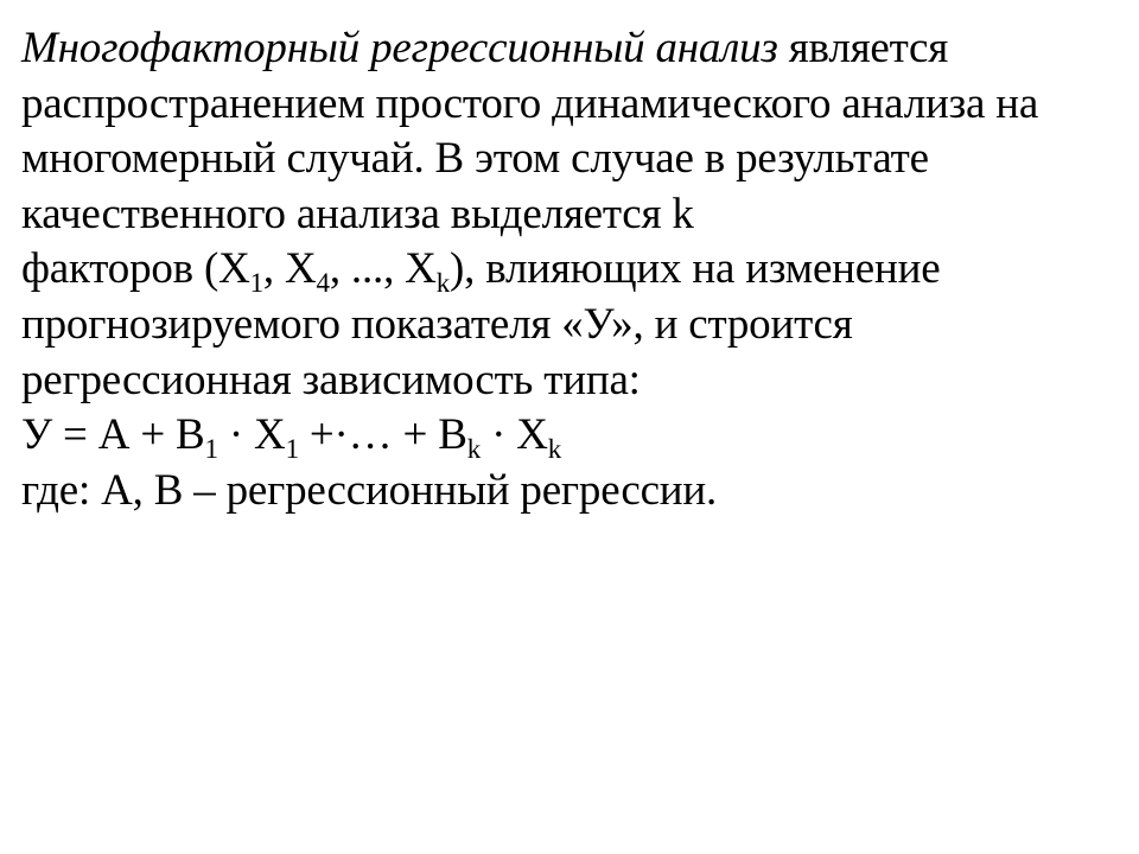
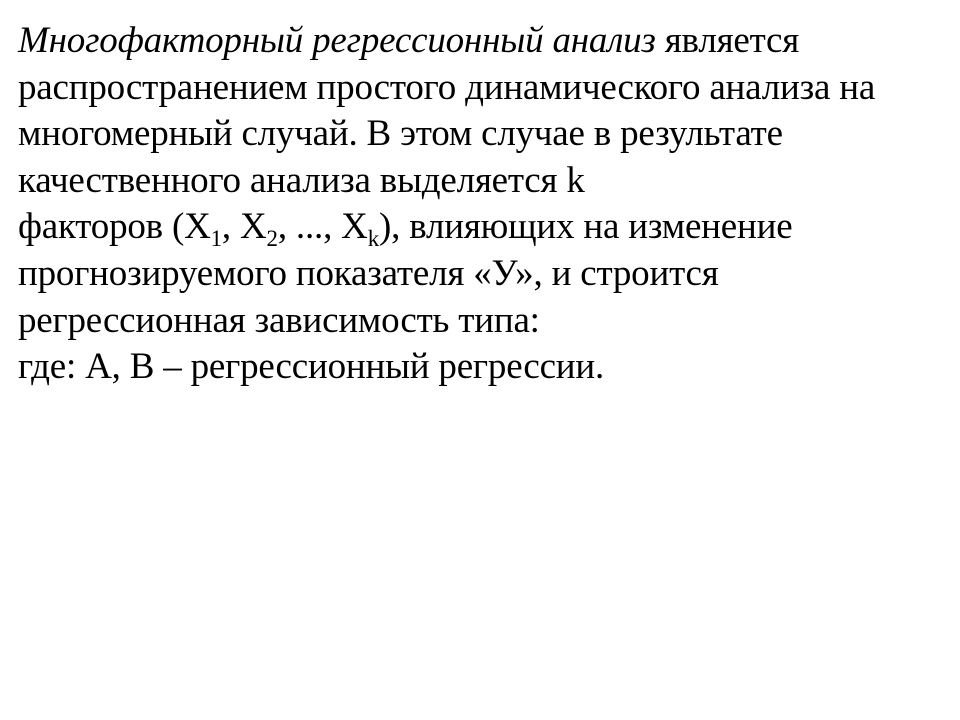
- Многофакторный регрессионный анализ является распространением простого динамического анализа на многомерный случай. В этом случае в результате качественного анализа выделяется k факторов (X1, X4, ..., Xk), влияющих на изменение прогнозируемого показателя «У», и строится регрессионная зависимость типа:
+ Многофакторный регрессионный анализ является распространением простого динамического анализа на многомерный случай. В этом случае в результате качественного анализа выделяется k факторов (X1, X2, ..., Xk), влияющих на изменение прогнозируемого показателя «У», и строится регрессионная зависимость типа:
- У = А + В1 · Х1 +·… + Вk · Хk
  где: А, В – регрессионный регрессии.
